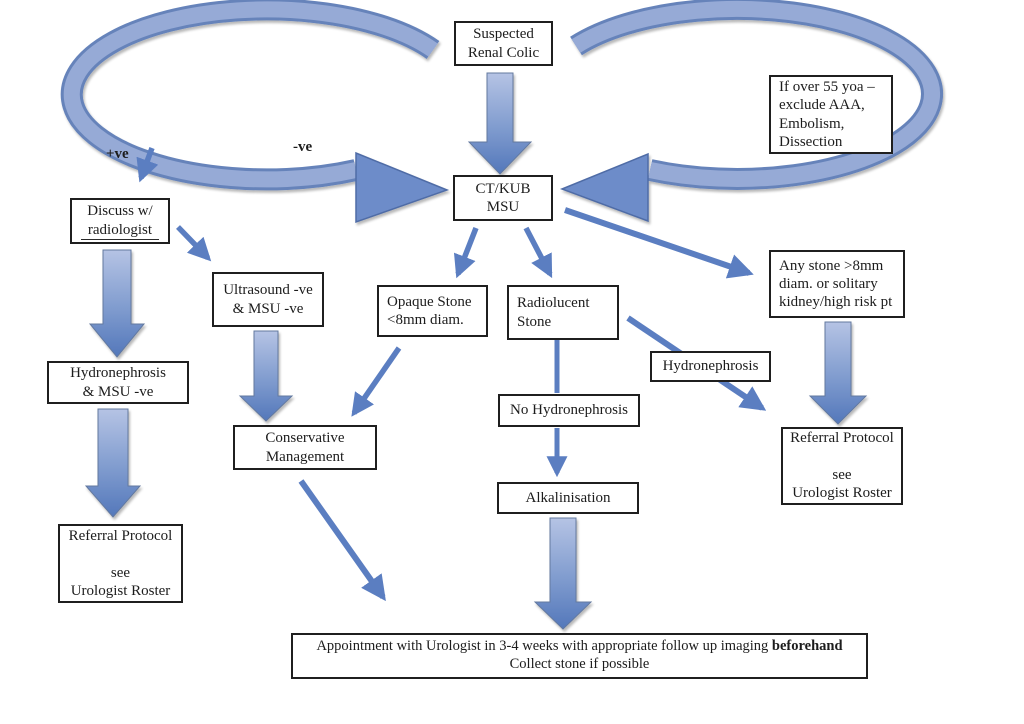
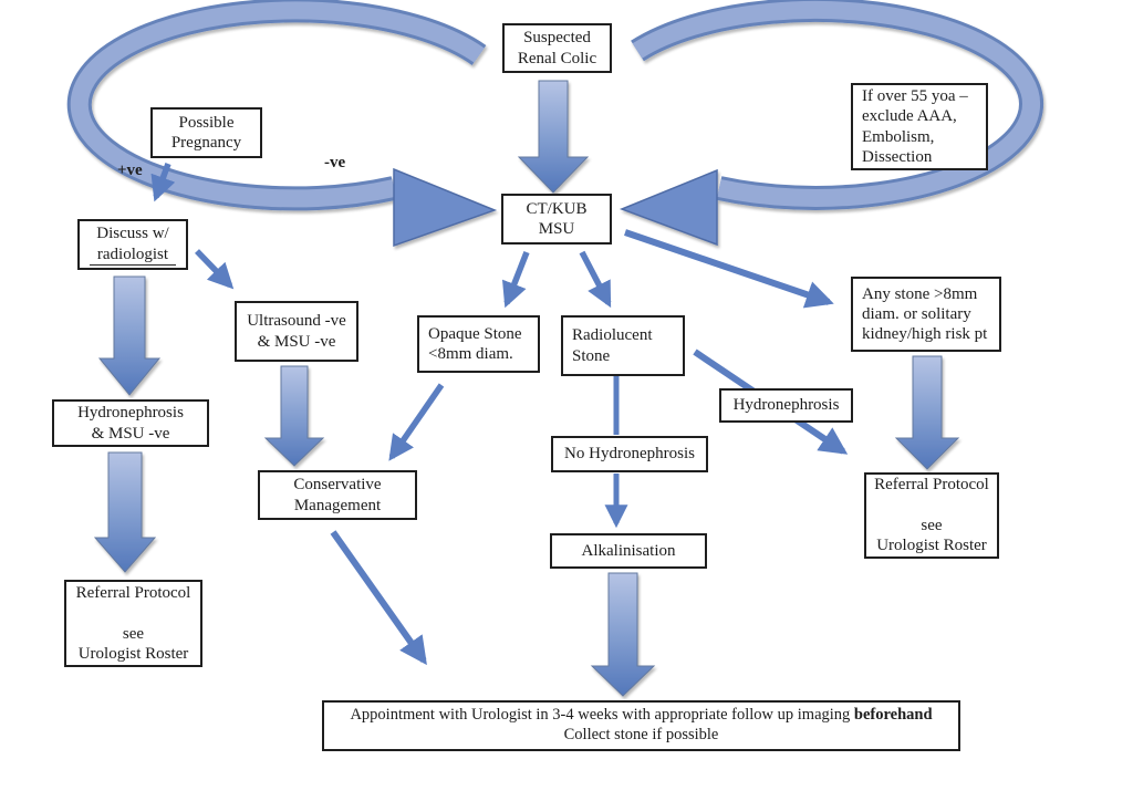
  Suspected
  Renal Colic
+ Possible
+ Pregnancy
  If over 55 yoa –
  exclude AAA,
  Embolism,
  Dissection
  Discuss w/
  radiologist
  CT/KUB
  MSU
  Ultrasound -ve
  & MSU -ve
  Opaque Stone
  <8mm diam.
  Radiolucent
  Stone
  Any stone >8mm
  diam. or solitary
  kidney/high risk pt
  Hydronephrosis
  & MSU -ve
  Hydronephrosis
  No Hydronephrosis
  Conservative
  Management
  Alkalinisation
  Referral Protocol
  see
  Urologist Roster
  Referral Protocol
  see
  Urologist Roster
  Appointment with Urologist in 3-4 weeks with appropriate follow up imaging beforehand
  Collect stone if possible
  +ve
  -ve
